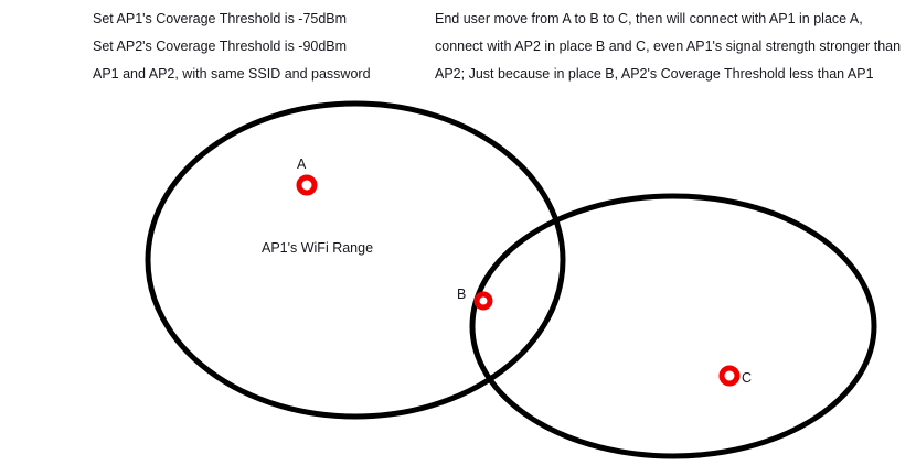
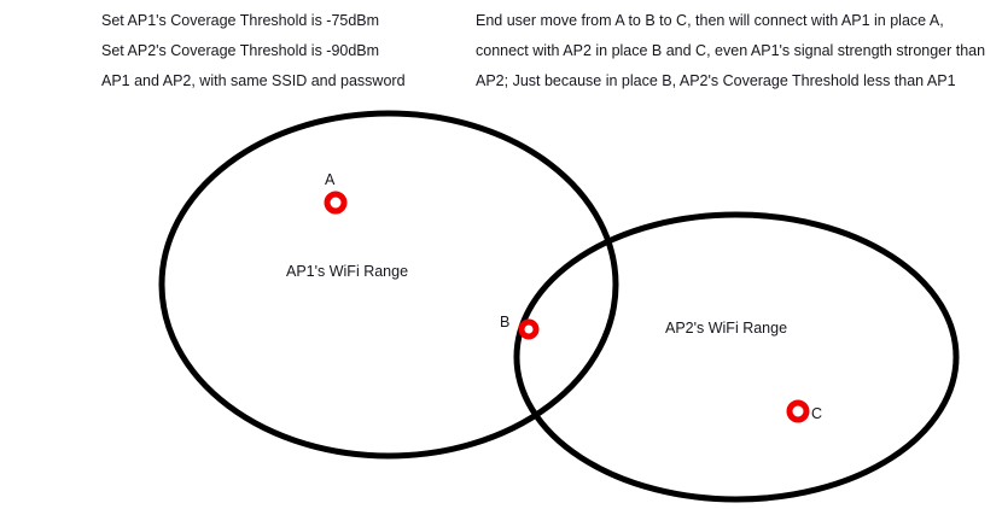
  Set AP1's Coverage Threshold is -75dBm
  Set AP2's Coverage Threshold is -90dBm
  AP1 and AP2, with same SSID and password
  End user move from A to B to C, then will connect with AP1 in place A,
  connect with AP2 in place B and C, even AP1's signal strength stronger than
  AP2; Just because in place B, AP2's Coverage Threshold less than AP1
  AP1's WiFi Range
+ AP2's WiFi Range
  A
  B
  C
